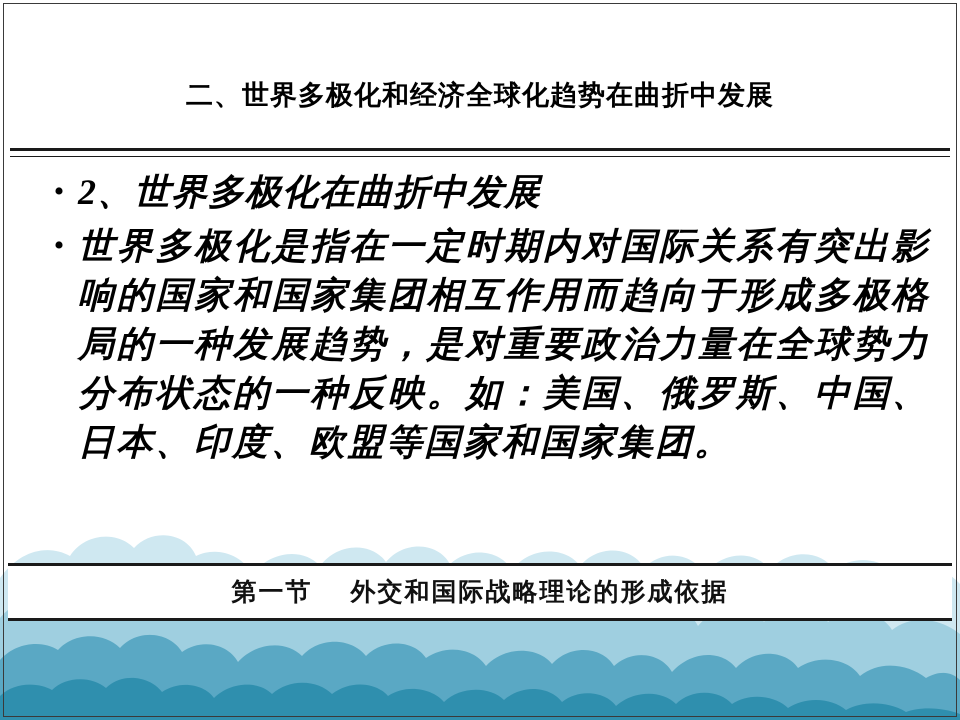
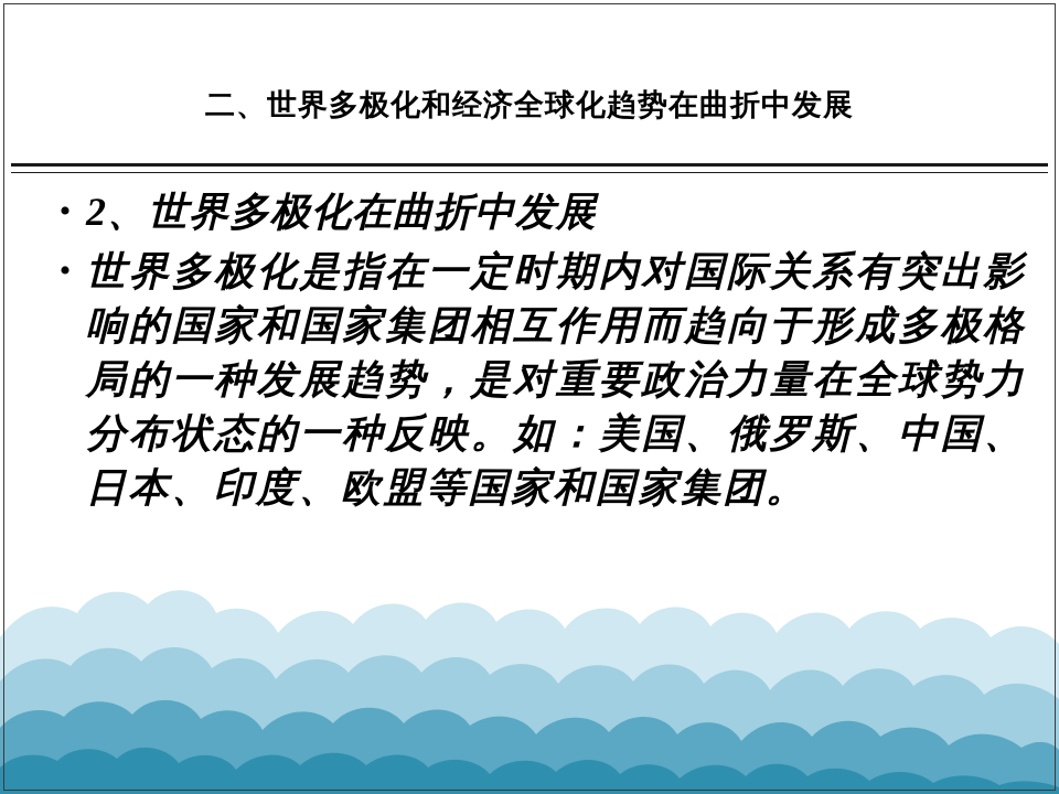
  二、世界多极化和经济全球化趋势在曲折中发展
  •
  2、世界多极化在曲折中发展
  •
  世界多极化是指在一定时期内对国际关系有突出影响的国家和国家集团相互作用而趋向于形成多极格局的一种发展趋势，是对重要政治力量在全球势力分布状态的一种反映。如：美国、俄罗斯、中国、日本、印度、欧盟等国家和国家集团。
- 第一节
- 外交和国际战略理论的形成依据
